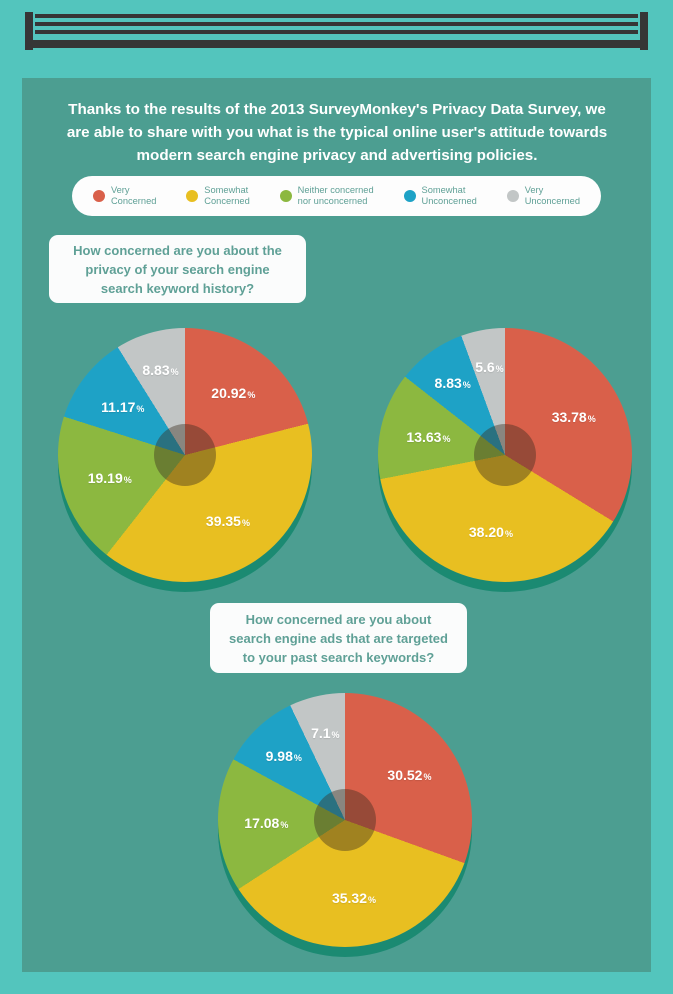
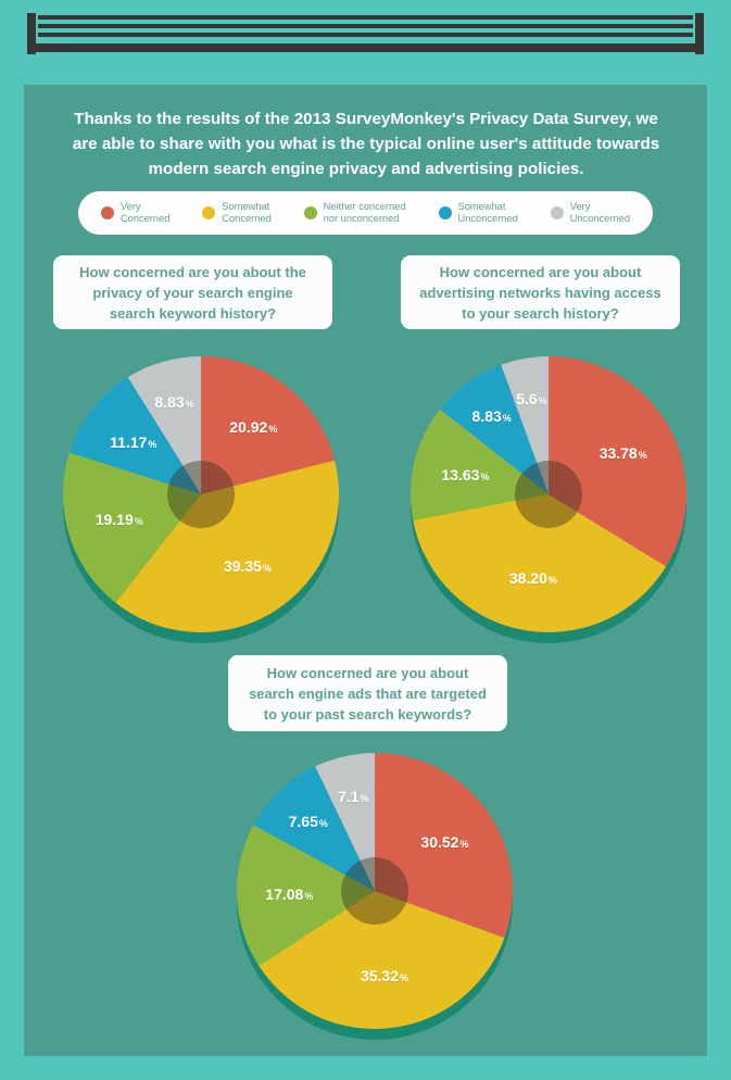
  Thanks to the results of the 2013 SurveyMonkey's Privacy Data Survey, we are able to share with you what is the typical online user's attitude towards modern search engine privacy and advertising policies.
  Very
  Concerned
  Somewhat
  Concerned
  Neither concerned
  nor unconcerned
  Somewhat
  Unconcerned
  Very
  Unconcerned
  How concerned are you about the privacy of your search engine search keyword history?
+ How concerned are you about advertising networks having access to your search history?
  How concerned are you about search engine ads that are targeted to your past search keywords?
  8.83%
  11.17%
  19.19%
  39.35%
  20.92%
  5.6%
  8.83%
  13.63%
  38.20%
  33.78%
  7.1%
- 9.98%
+ 7.65%
  17.08%
  35.32%
  30.52%
